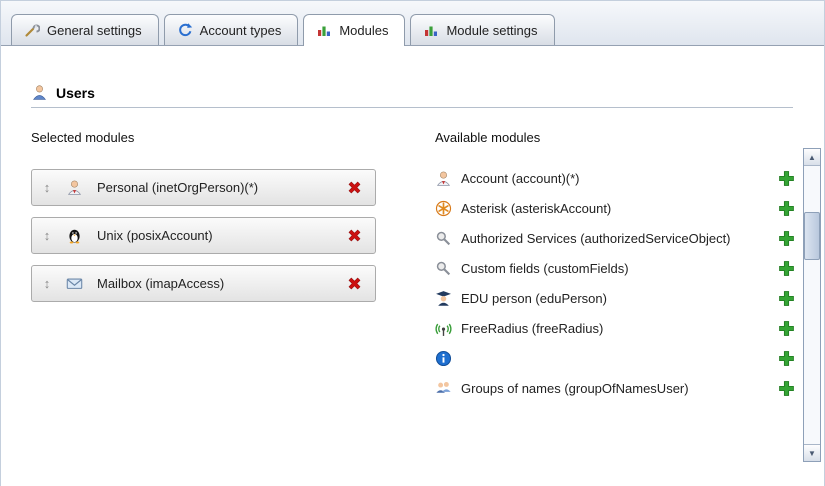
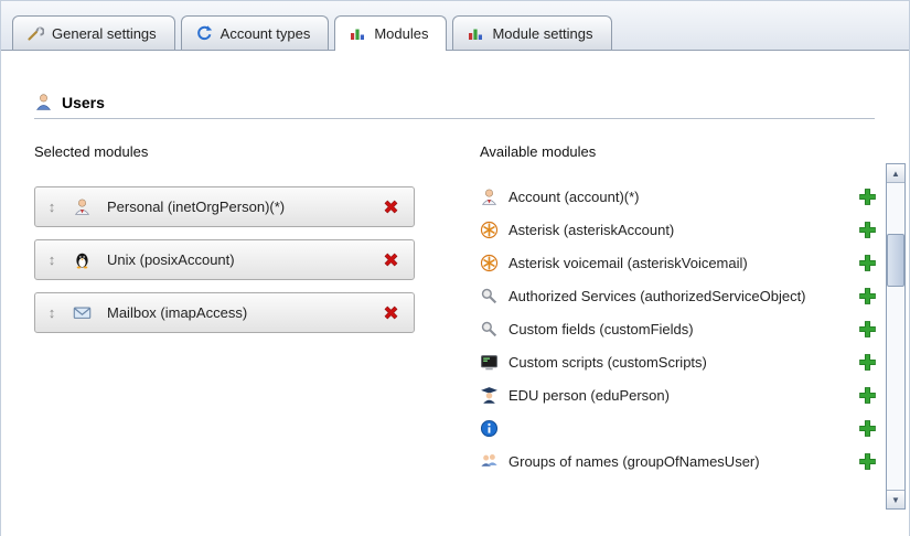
  General settings
  Account types
  Modules
  Module settings
  Users
  Selected modules
  ↕
  Personal (inetOrgPerson)(*)
  ↕
  Unix (posixAccount)
  ↕
  Mailbox (imapAccess)
  Available modules
  Account (account)(*)
  Asterisk (asteriskAccount)
+ Asterisk voicemail (asteriskVoicemail)
  Authorized Services (authorizedServiceObject)
  Custom fields (customFields)
+ Custom scripts (customScripts)
  EDU person (eduPerson)
- FreeRadius (freeRadius)
  Groups of names (groupOfNamesUser)
  ▲
  ▼
